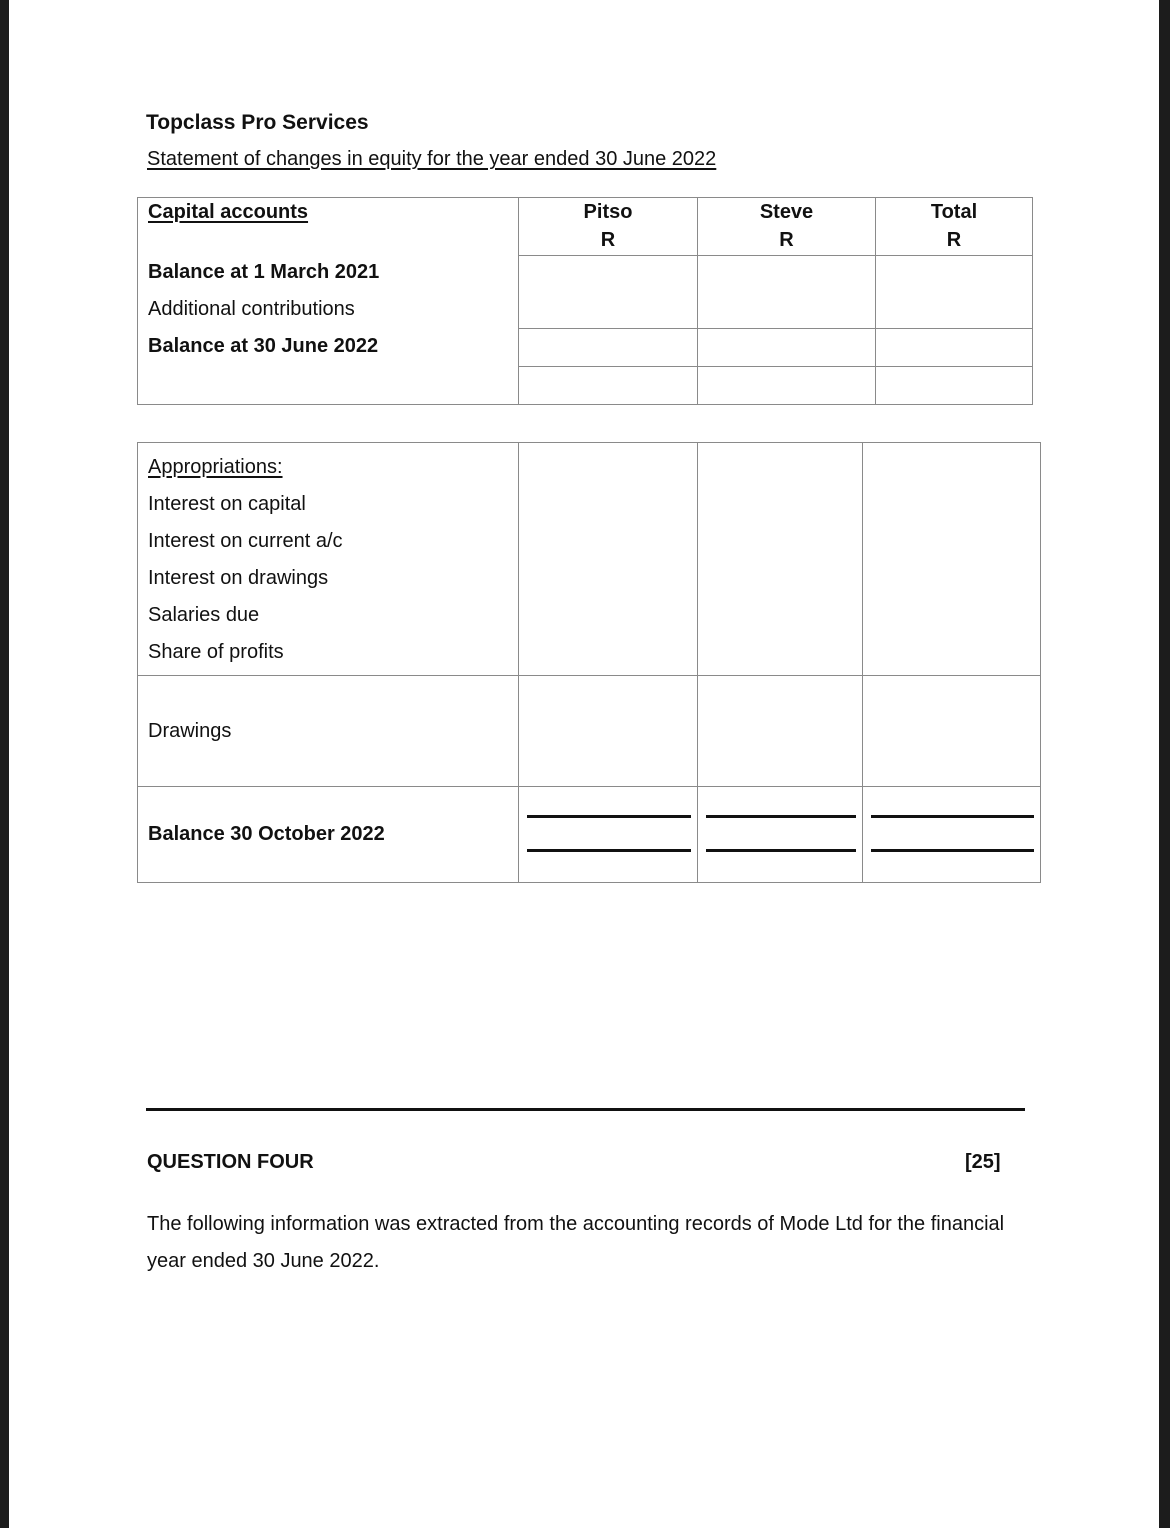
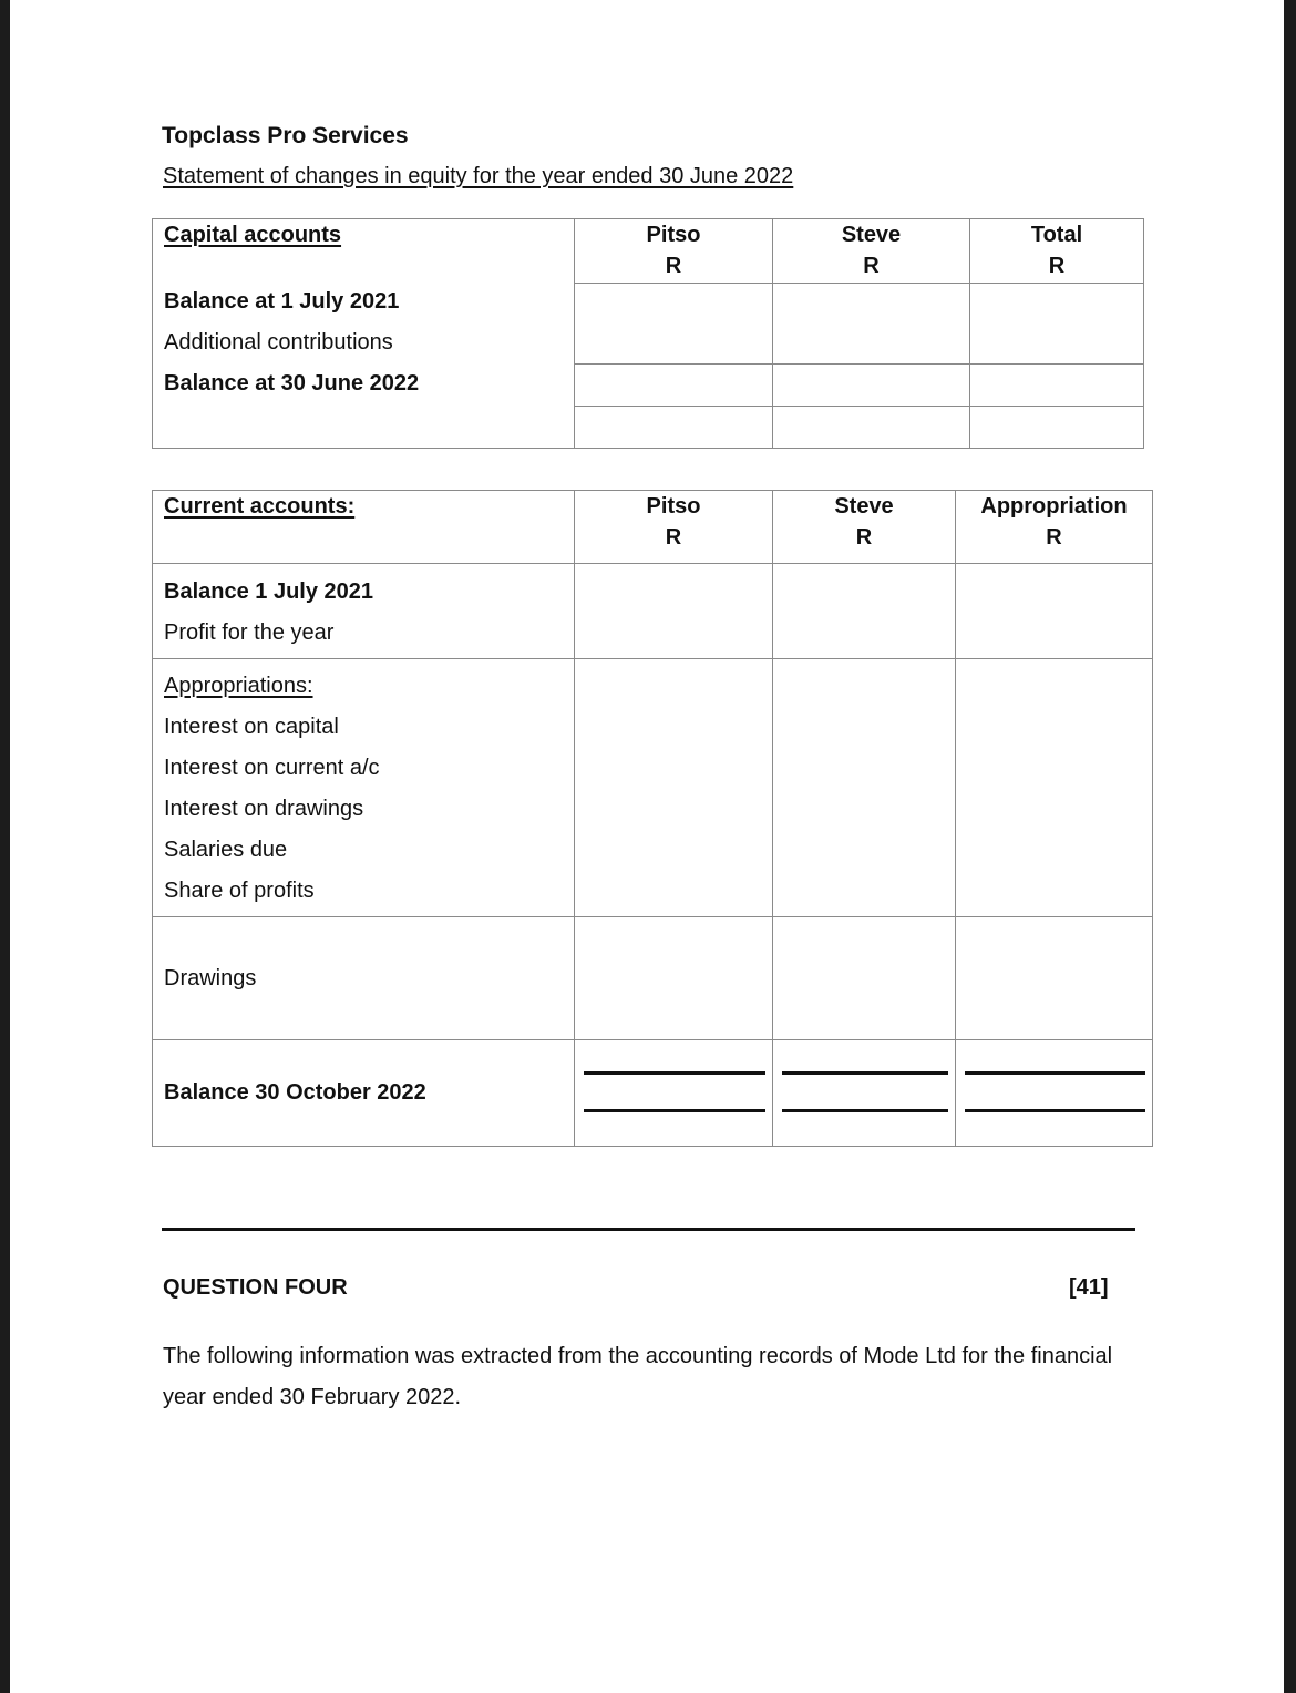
  Topclass Pro Services
  Statement of changes in equity for the year ended 30 June 2022
- Capital accounts Balance at 1 March 2021 Additional contributions Balance at 30 June 2022	Pitso R	Steve R	Total R
+ Capital accounts Balance at 1 July 2021 Additional contributions Balance at 30 June 2022	Pitso R	Steve R	Total R
+ Current accounts:	Pitso R	Steve R	Appropriation R
+ Balance 1 July 2021 Profit for the year
  Appropriations: Interest on capital Interest on current a/c Interest on drawings Salaries due Share of profits
  Drawings
  Balance 30 October 2022
  QUESTION FOUR
- [25]
+ [41]
- The following information was extracted from the accounting records of Mode Ltd for the financial year ended 30 June 2022.
+ The following information was extracted from the accounting records of Mode Ltd for the financial year ended 30 February 2022.
